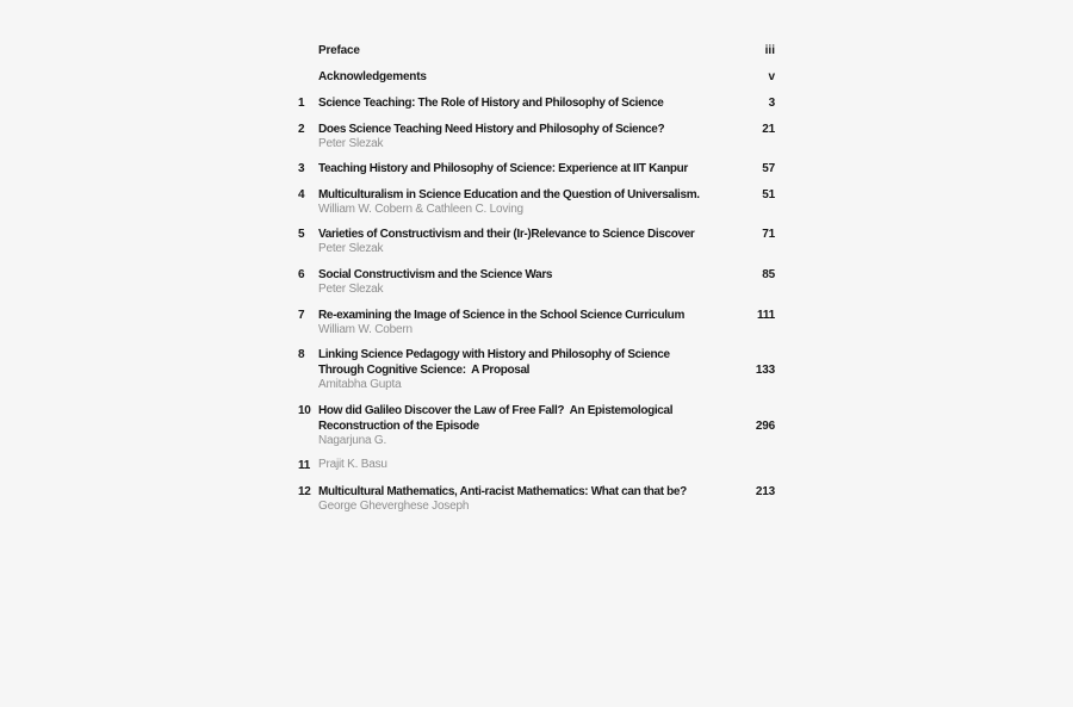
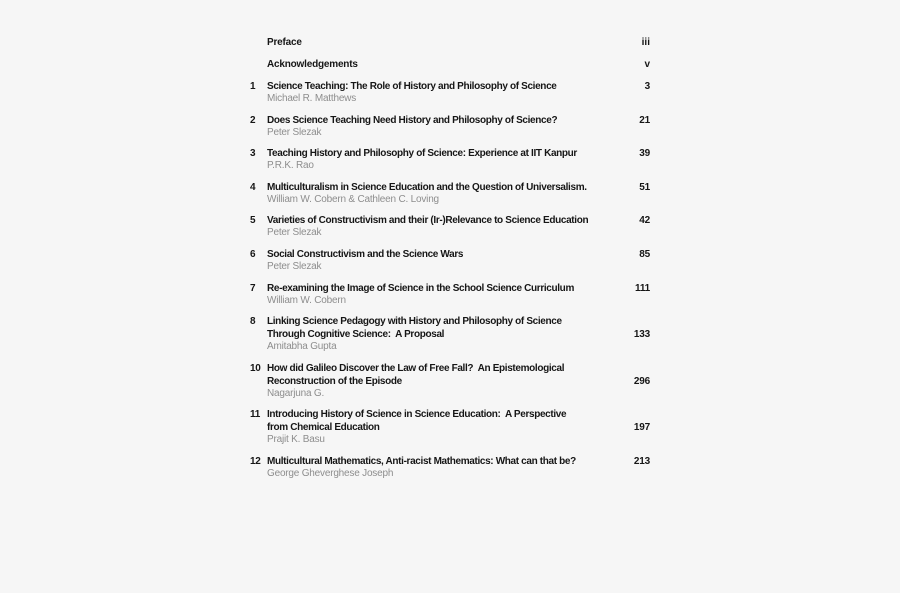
  Preface
  iii
  Acknowledgements
  v
  1
  Science Teaching: The Role of History and Philosophy of Science
  3
+ Michael R. Matthews
  2
  Does Science Teaching Need History and Philosophy of Science?
  21
  Peter Slezak
  3
  Teaching History and Philosophy of Science: Experience at IIT Kanpur
- 57
+ 39
+ P.R.K. Rao
  4
  Multiculturalism in Science Education and the Question of Universalism.
  51
  William W. Cobern & Cathleen C. Loving
  5
- Varieties of Constructivism and their (Ir-)Relevance to Science Discover
+ Varieties of Constructivism and their (Ir-)Relevance to Science Education
- 71
+ 42
  Peter Slezak
  6
  Social Constructivism and the Science Wars
  85
  Peter Slezak
  7
  Re-examining the Image of Science in the School Science Curriculum
  111
  William W. Cobern
  8
  Linking Science Pedagogy with History and Philosophy of Science
  Through Cognitive Science: A Proposal
  133
  Amitabha Gupta
  10
  How did Galileo Discover the Law of Free Fall? An Epistemological
  Reconstruction of the Episode
  296
  Nagarjuna G.
  11
+ Introducing History of Science in Science Education: A Perspective
+ from Chemical Education
+ 197
  Prajit K. Basu
  12
  Multicultural Mathematics, Anti-racist Mathematics: What can that be?
  213
  George Gheverghese Joseph
